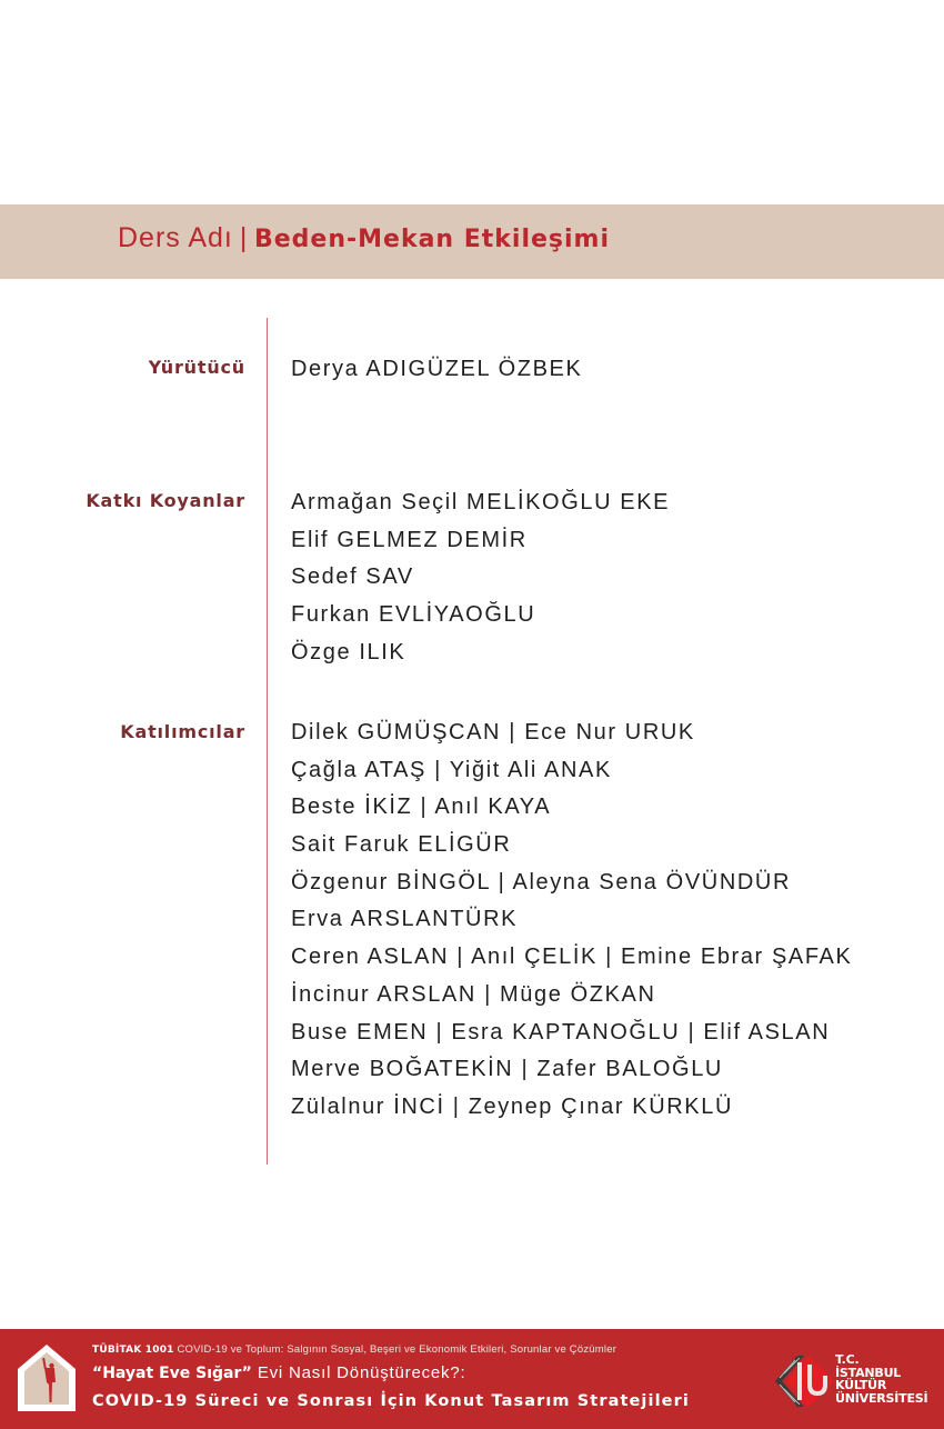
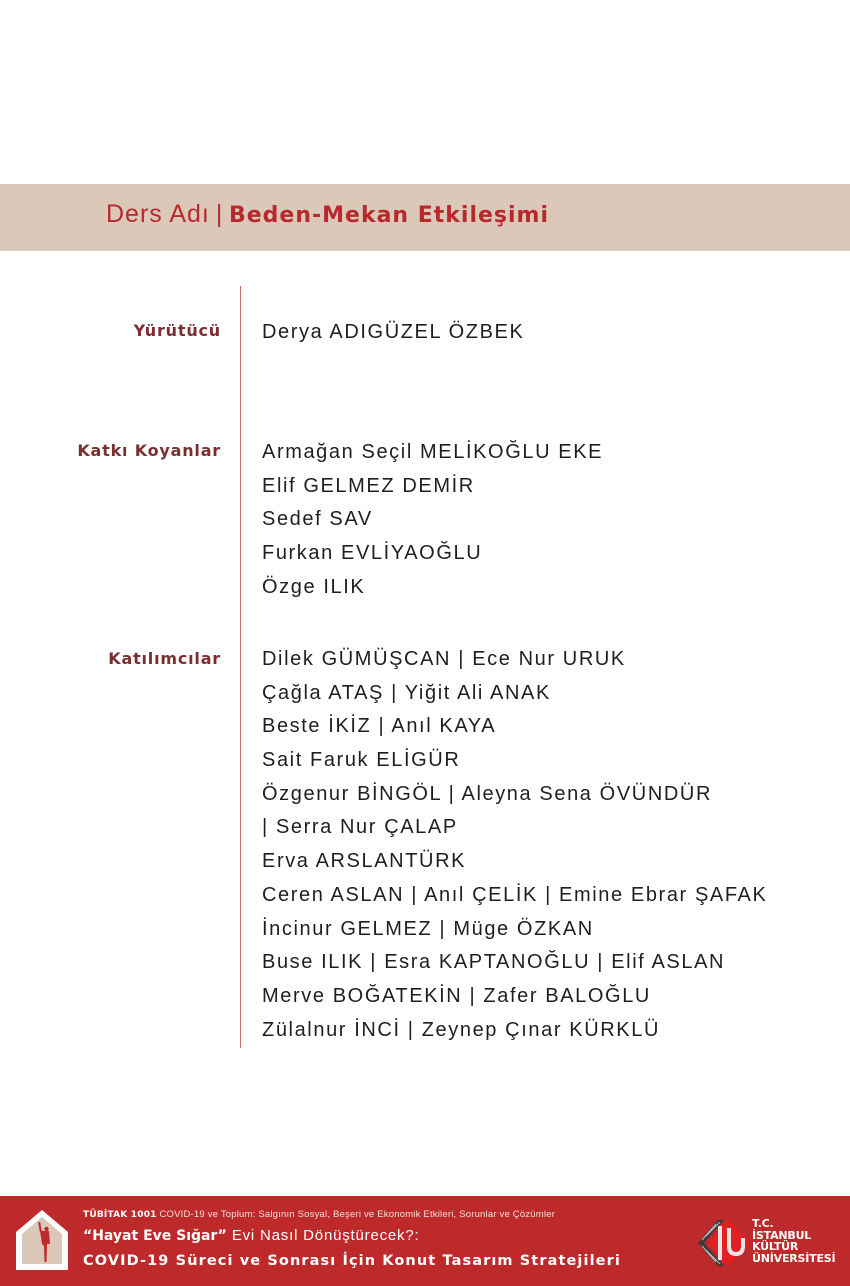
  Ders Adı | Beden-Mekan Etkileşimi
  Yürütücü
  Derya ADIGÜZEL ÖZBEK
  Katkı Koyanlar
  Armağan Seçil MELİKOĞLU EKE
  Elif GELMEZ DEMİR
  Sedef SAV
  Furkan EVLİYAOĞLU
  Özge ILIK
  Katılımcılar
  Dilek GÜMÜŞCAN | Ece Nur URUK
  Çağla ATAŞ | Yiğit Ali ANAK
  Beste İKİZ | Anıl KAYA
  Sait Faruk ELİGÜR
  Özgenur BİNGÖL | Aleyna Sena ÖVÜNDÜR
+ | Serra Nur ÇALAP
  Erva ARSLANTÜRK
  Ceren ASLAN | Anıl ÇELİK | Emine Ebrar ŞAFAK
- İncinur ARSLAN | Müge ÖZKAN
+ İncinur GELMEZ | Müge ÖZKAN
- Buse EMEN | Esra KAPTANOĞLU | Elif ASLAN
+ Buse ILIK | Esra KAPTANOĞLU | Elif ASLAN
  Merve BOĞATEKİN | Zafer BALOĞLU
  Zülalnur İNCİ | Zeynep Çınar KÜRKLÜ
  TÜBİTAK 1001 COVID-19 ve Toplum: Salgının Sosyal, Beşeri ve Ekonomik Etkileri, Sorunlar ve Çözümler
  “Hayat Eve Sığar” Evi Nasıl Dönüştürecek?:
  COVID-19 Süreci ve Sonrası İçin Konut Tasarım Stratejileri
  T.C.
  İSTANBUL
  KÜLTÜR
  ÜNİVERSİTESİ
